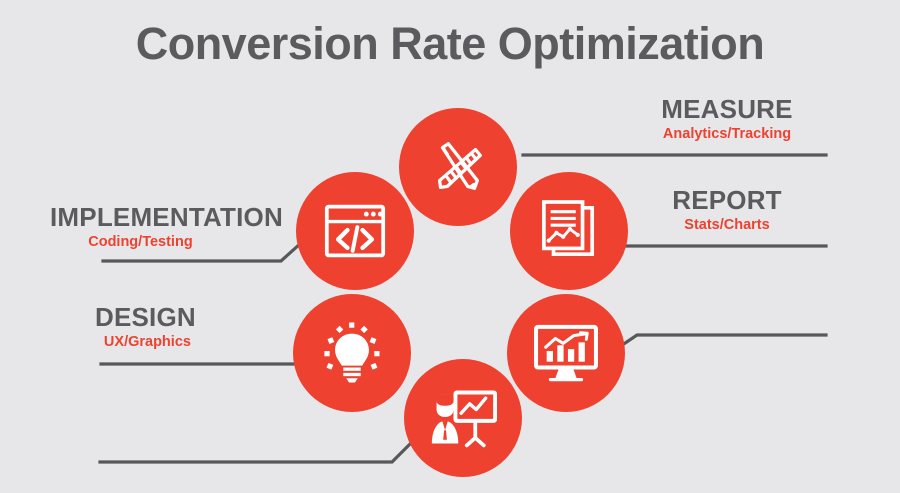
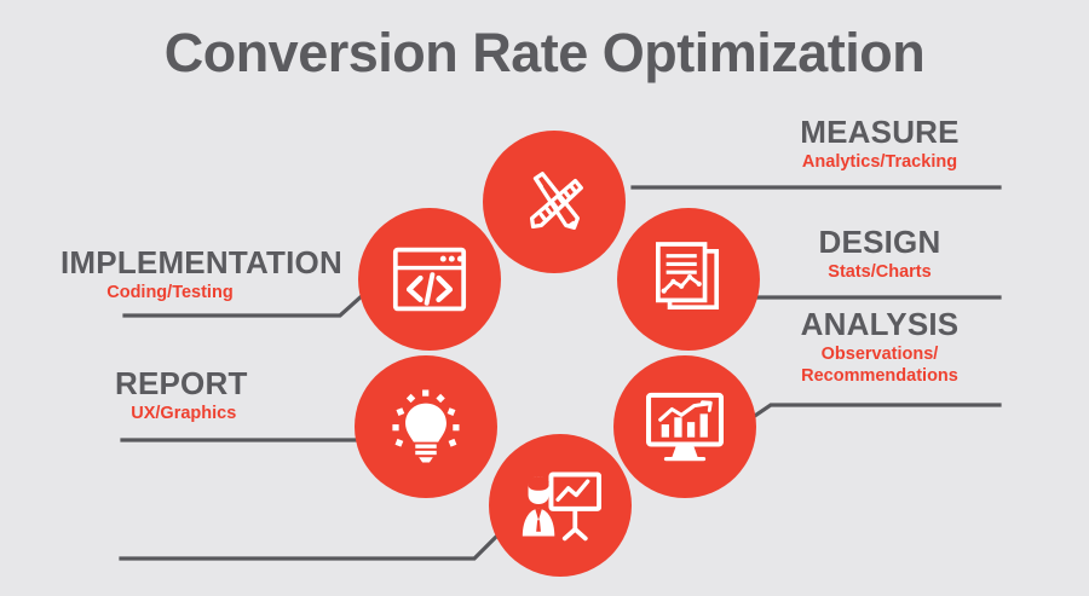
  Conversion Rate Optimization
  IMPLEMENTATION
  Coding/Testing
- DESIGN
+ REPORT
  UX/Graphics
  MEASURE
  Analytics/Tracking
- REPORT
+ DESIGN
  Stats/Charts
+ ANALYSIS
+ Observations/
+ Recommendations
